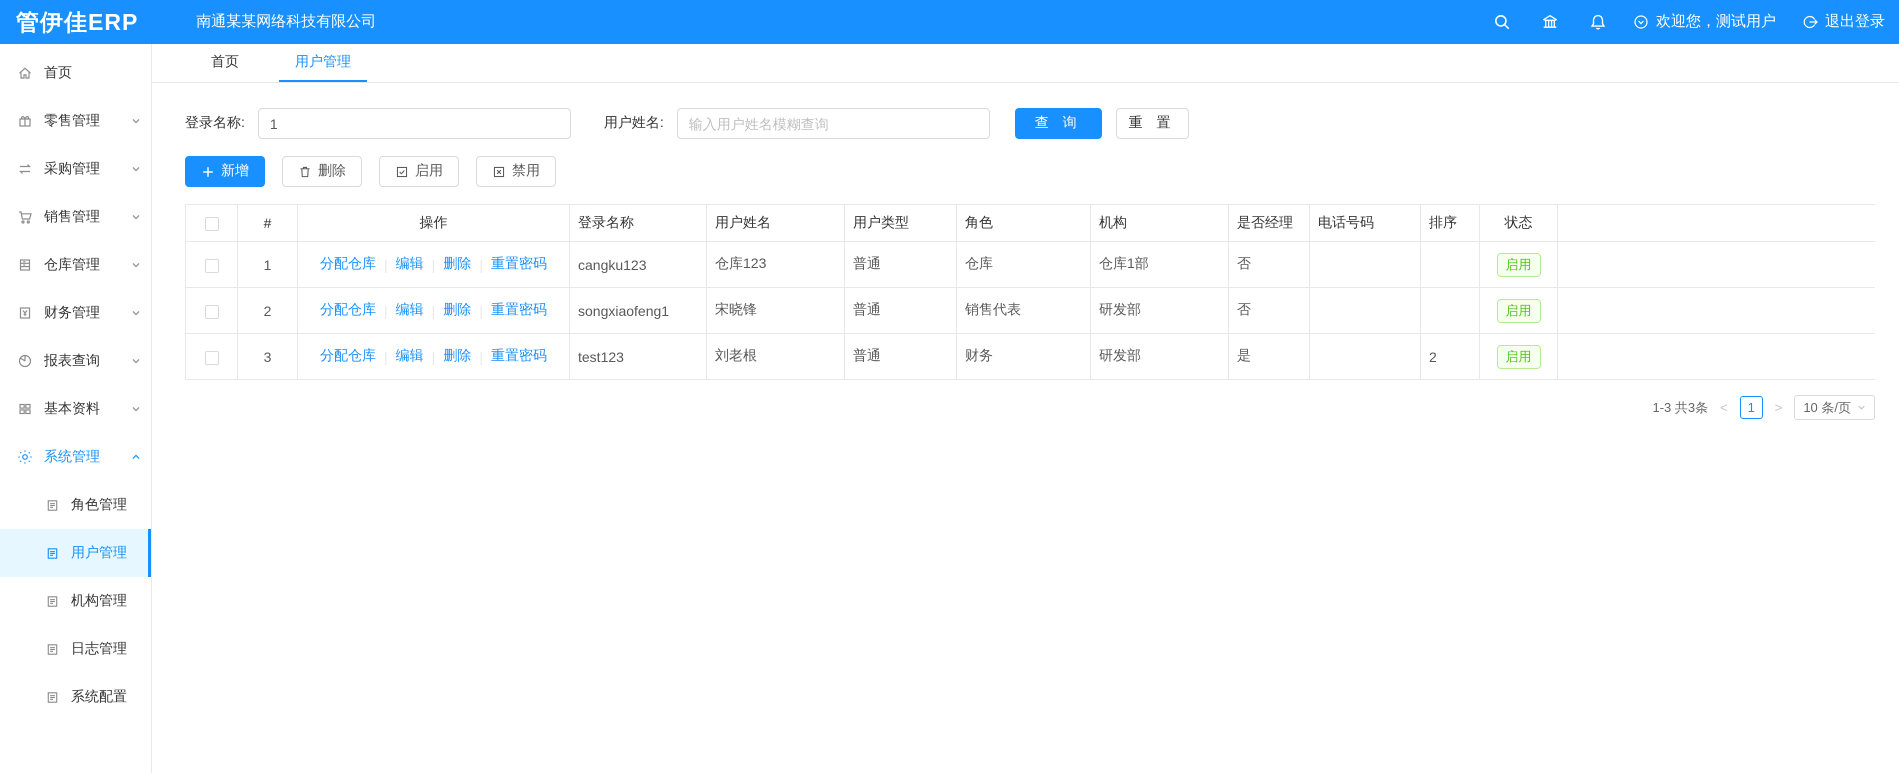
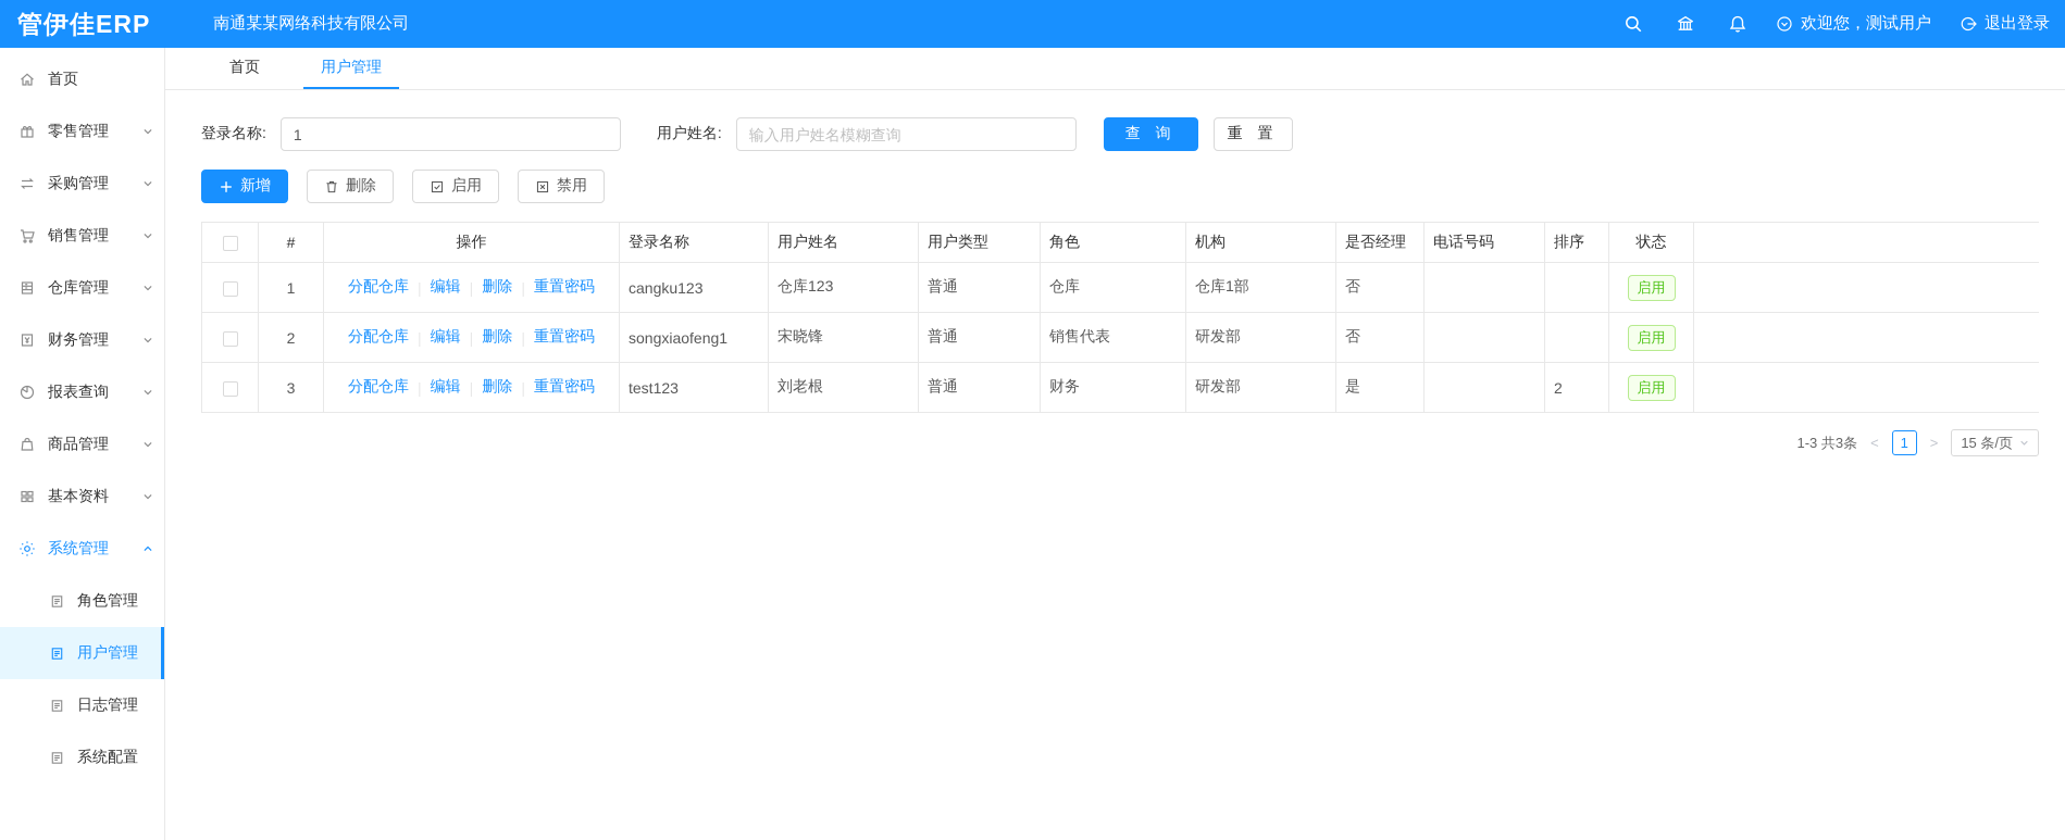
  管伊佳ERP
  南通某某网络科技有限公司
  欢迎您，测试用户
  退出登录
  首页
  零售管理
  采购管理
  销售管理
  仓库管理
  财务管理
  报表查询
+ 商品管理
  基本资料
  系统管理
  角色管理
  用户管理
- 机构管理
  日志管理
  系统配置
  首页
  用户管理
  登录名称:
  1
  用户姓名:
  输入用户姓名模糊查询
  查 询
  重 置
  新增
  删除
  启用
  禁用
  	#	操作	登录名称	用户姓名	用户类型	角色	机构	是否经理	电话号码	排序	状态
  	1	分配仓库 编辑 删除 重置密码	cangku123	仓库123	普通	仓库	仓库1部	否			启用
  	2	分配仓库 编辑 删除 重置密码	songxiaofeng1	宋晓锋	普通	销售代表	研发部	否			启用
  	3	分配仓库 编辑 删除 重置密码	test123	刘老根	普通	财务	研发部	是		2	启用
  1-3 共3条
  <
  1
  >
- 10 条/页
+ 15 条/页
